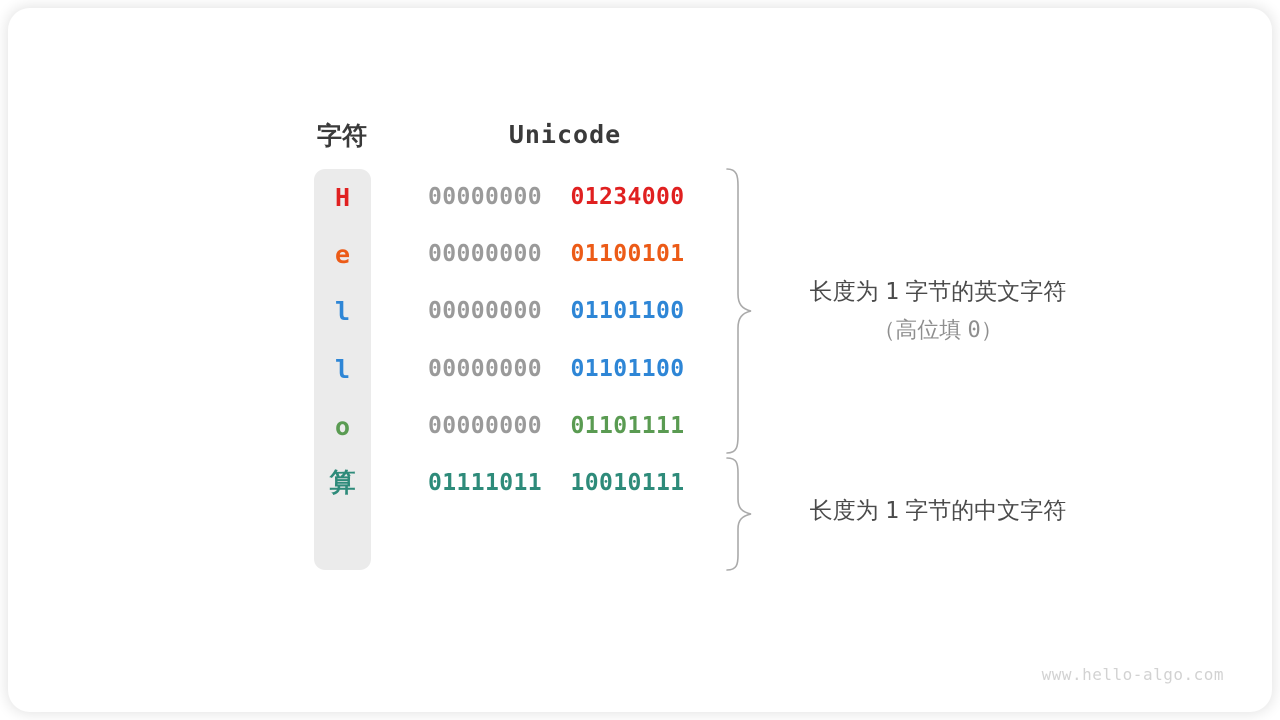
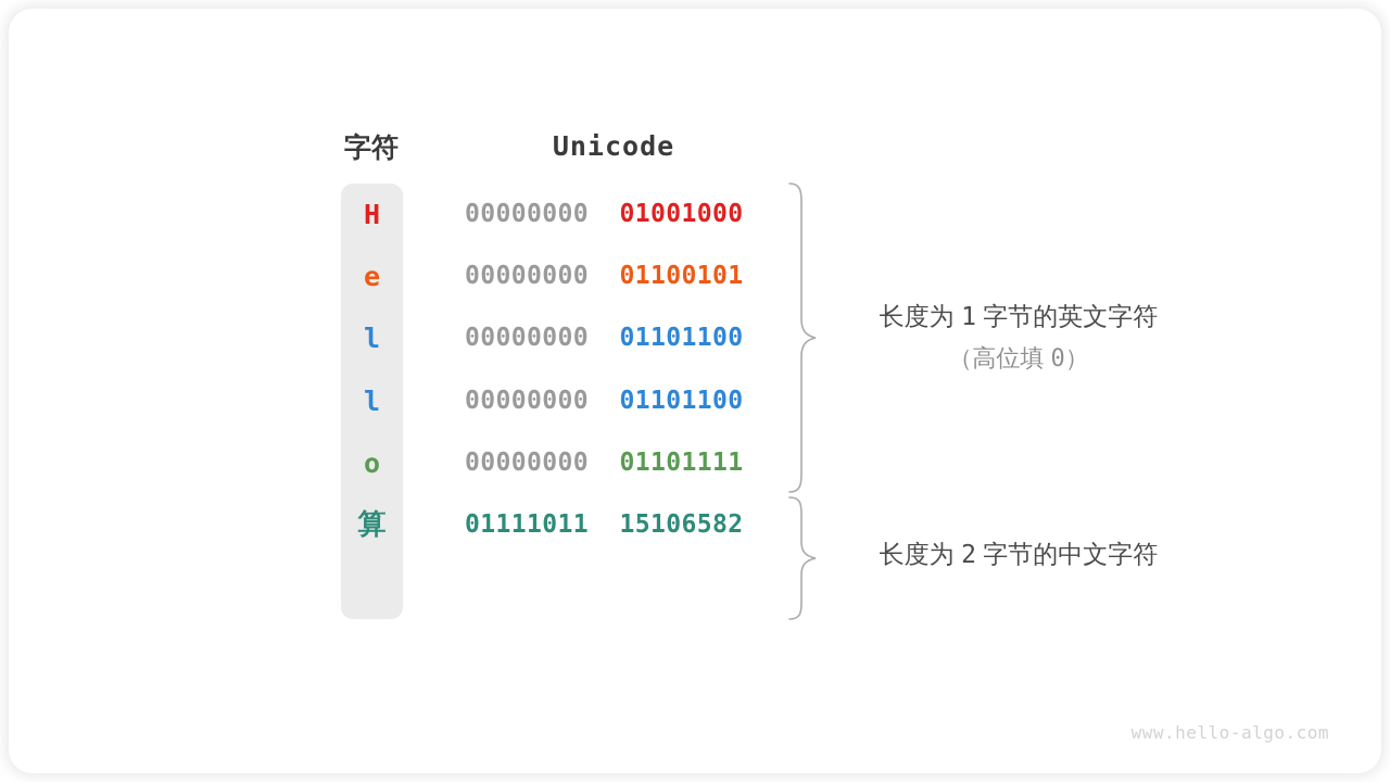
  字符
  Unicode
  H
- 00000000 01234000
+ 00000000 01001000
  e
  00000000 01100101
  l
  00000000 01101100
  l
  00000000 01101100
  o
  00000000 01101111
  算
- 01111011 10010111
+ 01111011 15106582
  长度为 1 字节的英文字符
  （高位填 0）
- 长度为 1 字节的中文字符
+ 长度为 2 字节的中文字符
  www.hello-algo.com
